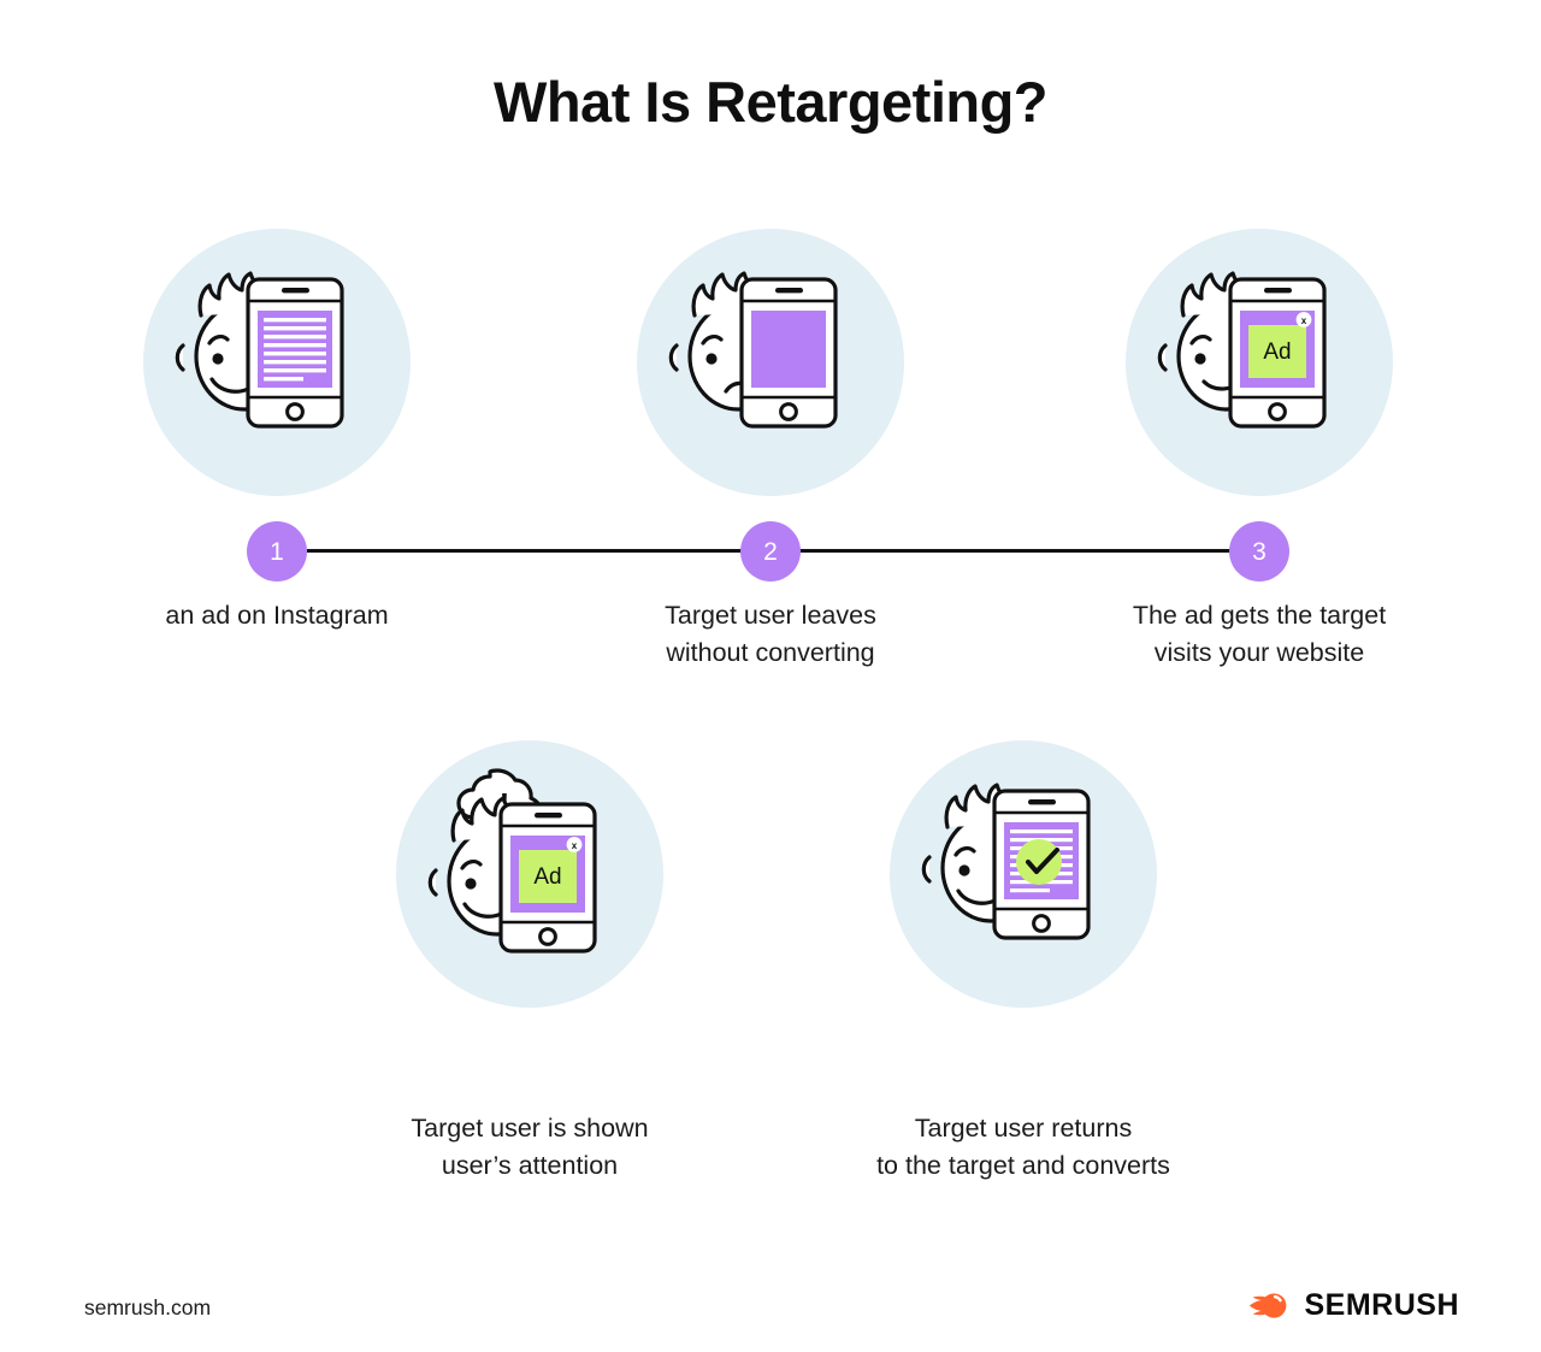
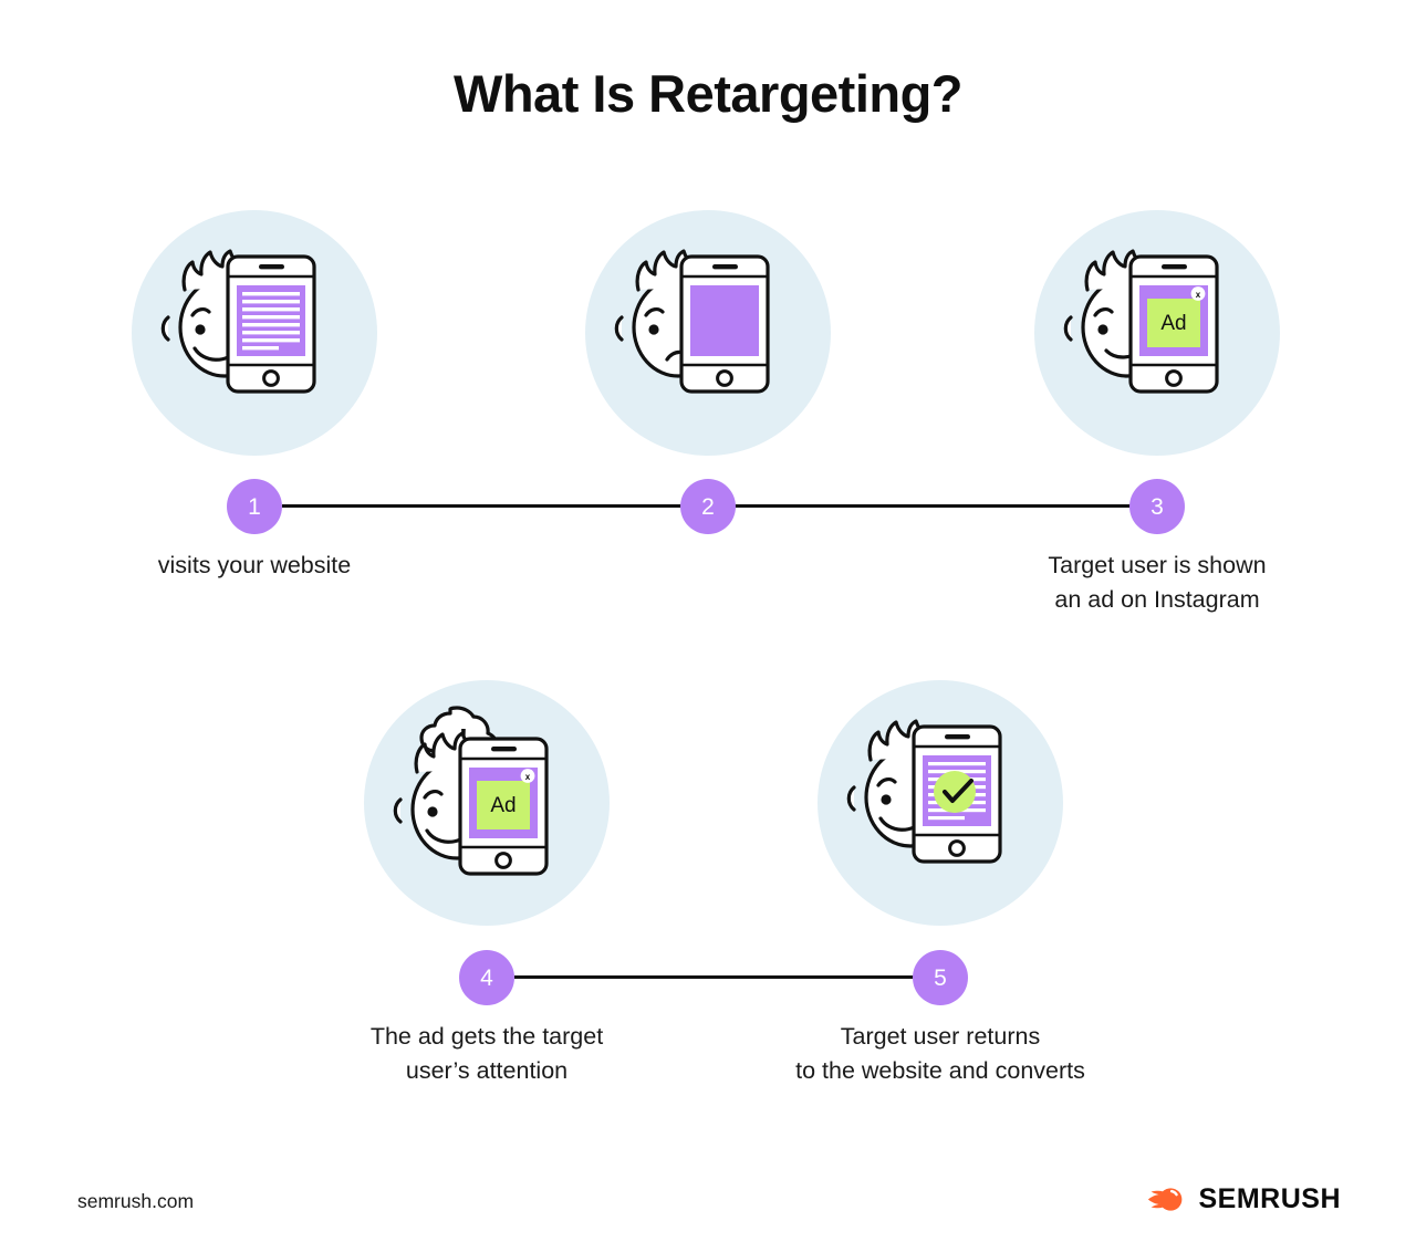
  What Is Retargeting?
  Ad
  x
  1
  2
  3
- an ad on Instagram
+ visits your website
- Target user leaves
- without converting
- The ad gets the target
+ Target user is shown
- visits your website
+ an ad on Instagram
  Ad
  x
+ 4
+ 5
- Target user is shown
+ The ad gets the target
  user’s attention
  Target user returns
- to the target and converts
+ to the website and converts
  semrush.com
  SEMRUSH
